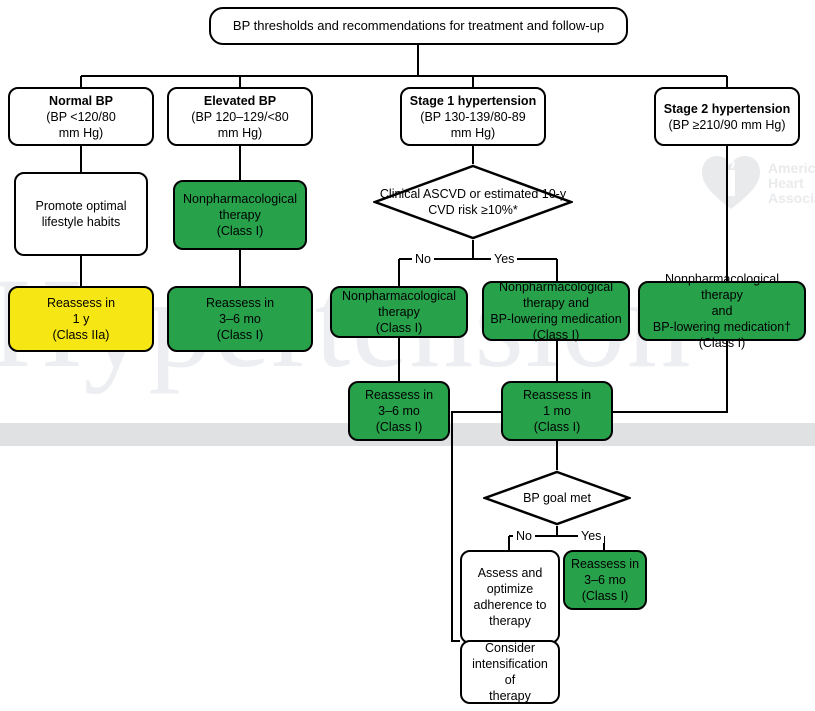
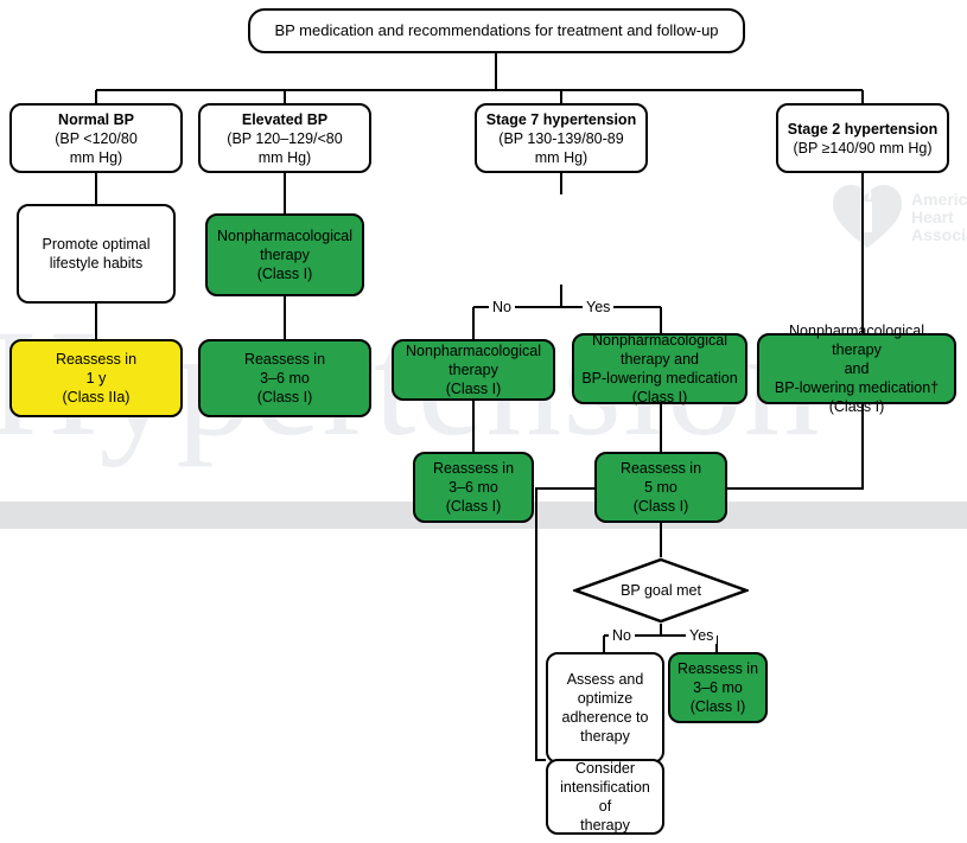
  No
  Yes
  No
  Yes
- BP thresholds and recommendations for treatment and follow-up
+ BP medication and recommendations for treatment and follow-up
  Normal BP
  (BP <120/80
  mm Hg)
  Elevated BP
  (BP 120–129/<80
  mm Hg)
- Stage 1 hypertension
+ Stage 7 hypertension
  (BP 130-139/80-89
  mm Hg)
  Stage 2 hypertension
- (BP ≥210/90 mm Hg)
+ (BP ≥140/90 mm Hg)
  Promote optimal
  lifestyle habits
  Nonpharmacological
  therapy
  (Class I)
- Clinical ASCVD or estimated 10-y CVD risk ≥10%*
  Reassess in
  1 y
  (Class IIa)
  Reassess in
  3–6 mo
  (Class I)
  Nonpharmacological
  therapy
  (Class I)
  Nonpharmacological
  therapy and
  BP-lowering medication
  (Class I)
  Nonpharmacological therapy
  and
  BP-lowering medication†
  (Class I)
  Reassess in
  3–6 mo
  (Class I)
  Reassess in
- 1 mo
+ 5 mo
  (Class I)
  BP goal met
  Assess and
  optimize
  adherence to
  therapy
  Consider
  intensification of
  therapy
  Reassess in
  3–6 mo
  (Class I)
